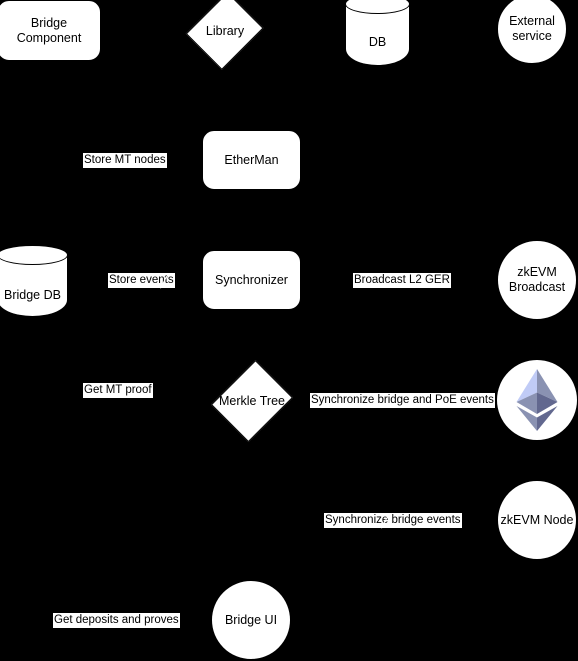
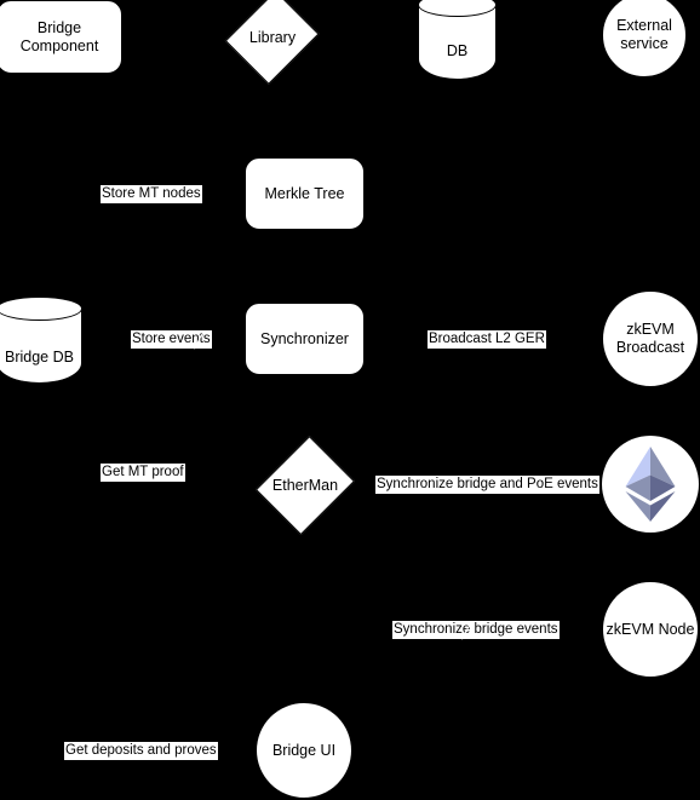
  Bridge
  Component
  Library
  DB
  External
  service
  Store MT nodes
- EtherMan
+ Merkle Tree
  Bridge DB
  Store events
  Synchronizer
  Broadcast L2 GER
  zkEVM
  Broadcast
  Get MT proof
- Merkle Tree
+ EtherMan
  Synchronize bridge and PoE events
  Synchroniz bridge events
  zkEVM Node
  Get deposits and proves
  Bridge UI
